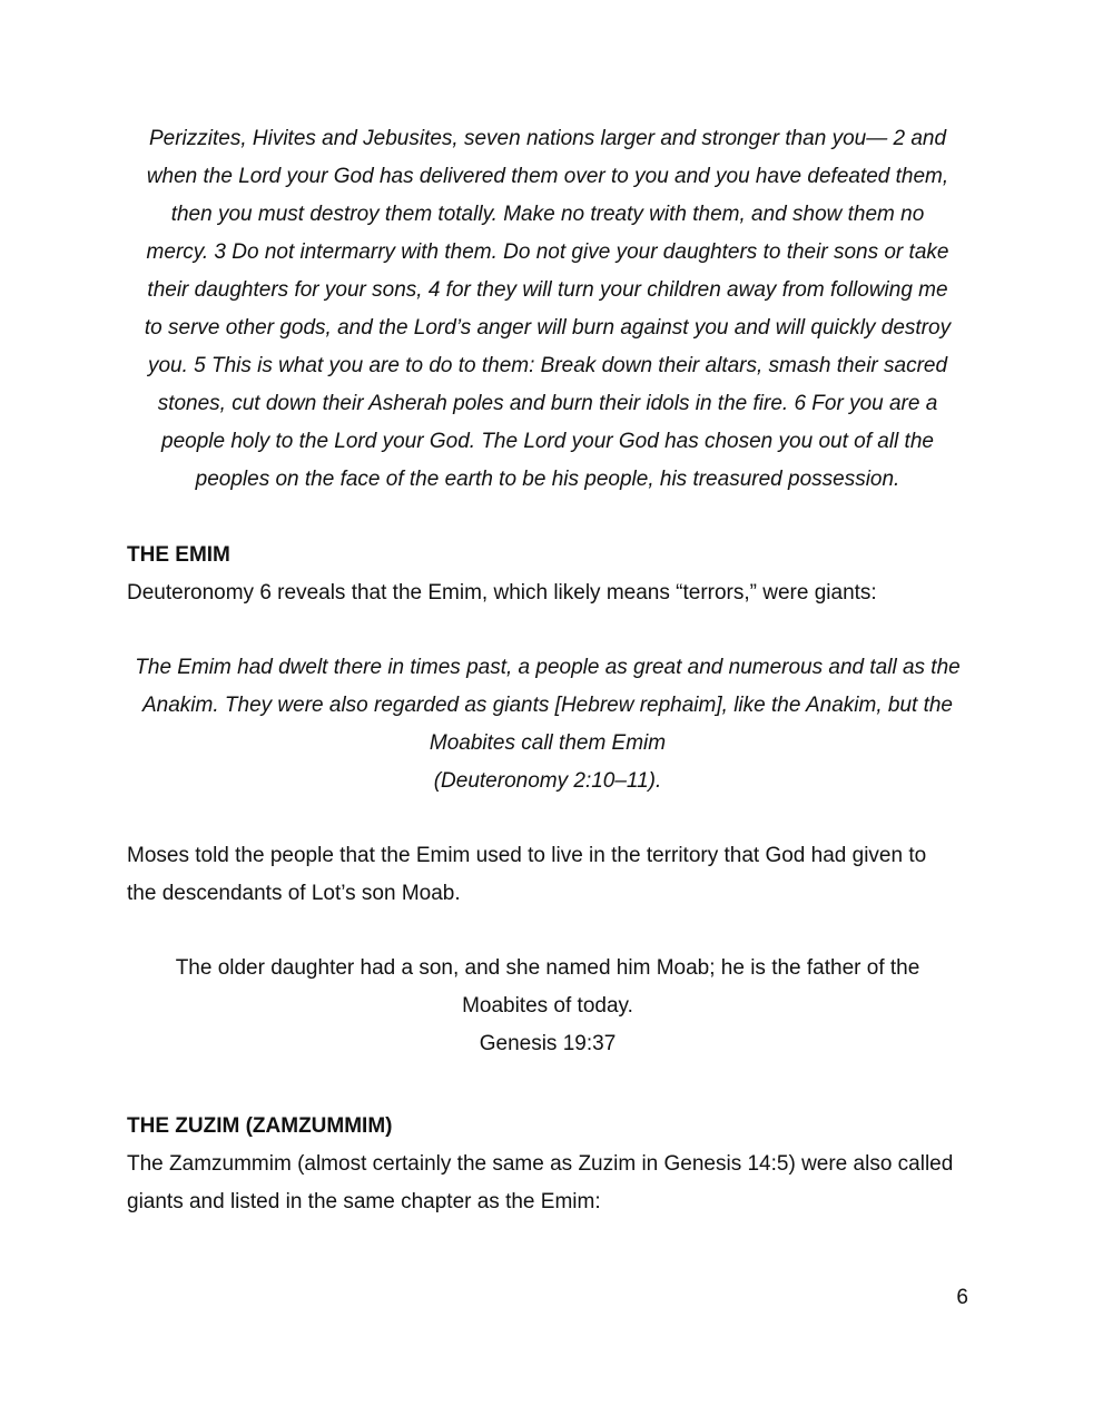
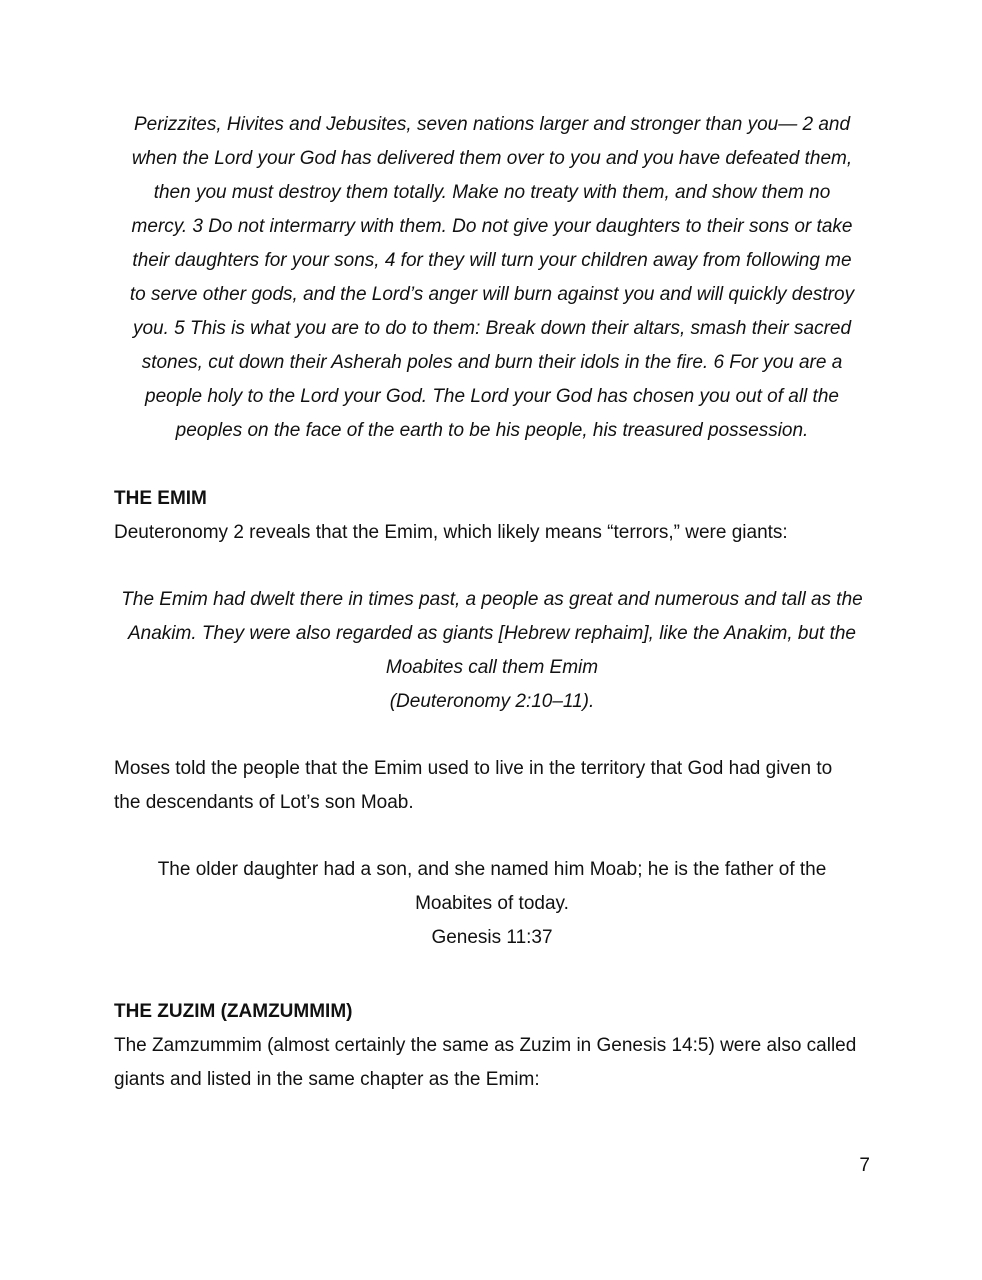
  Perizzites, Hivites and Jebusites, seven nations larger and stronger than you— 2 and
  when the Lord your God has delivered them over to you and you have defeated them,
  then you must destroy them totally. Make no treaty with them, and show them no
  mercy. 3 Do not intermarry with them. Do not give your daughters to their sons or take
  their daughters for your sons, 4 for they will turn your children away from following me
  to serve other gods, and the Lord’s anger will burn against you and will quickly destroy
  you. 5 This is what you are to do to them: Break down their altars, smash their sacred
  stones, cut down their Asherah poles and burn their idols in the fire. 6 For you are a
  people holy to the Lord your God. The Lord your God has chosen you out of all the
  peoples on the face of the earth to be his people, his treasured possession.
  THE EMIM
- Deuteronomy 6 reveals that the Emim, which likely means “terrors,” were giants:
+ Deuteronomy 2 reveals that the Emim, which likely means “terrors,” were giants:
  The Emim had dwelt there in times past, a people as great and numerous and tall as the
  Anakim. They were also regarded as giants [Hebrew rephaim], like the Anakim, but the
  Moabites call them Emim
  (Deuteronomy 2:10–11).
  Moses told the people that the Emim used to live in the territory that God had given to
  the descendants of Lot’s son Moab.
  The older daughter had a son, and she named him Moab; he is the father of the
  Moabites of today.
- Genesis 19:37
+ Genesis 11:37
  THE ZUZIM (ZAMZUMMIM)
  The Zamzummim (almost certainly the same as Zuzim in Genesis 14:5) were also called
  giants and listed in the same chapter as the Emim:
- 6
+ 7
